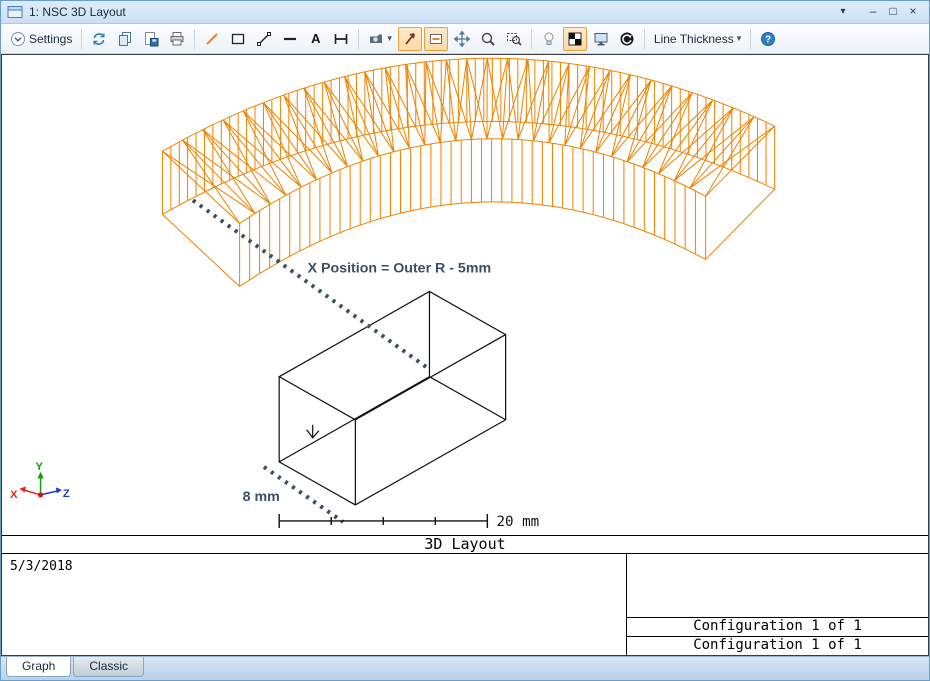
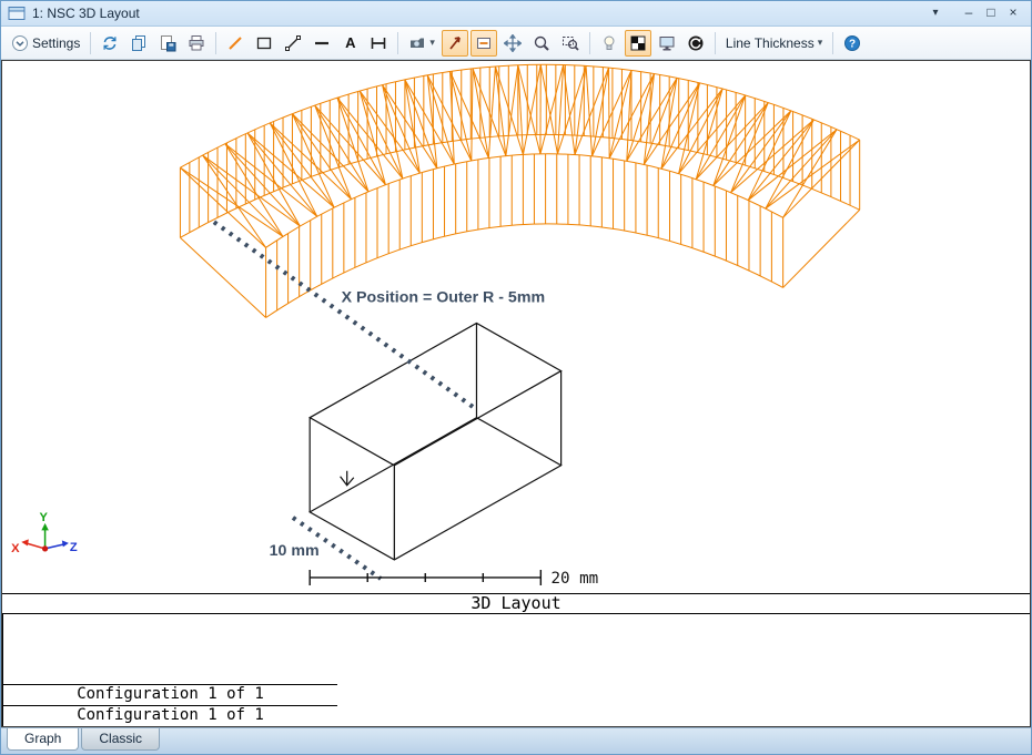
  1: NSC 3D Layout
  ▾
  –
  □
  ×
  Settings
  A
  ▾
  Line Thickness
  ▾
  ?
  X Position = Outer R - 5mm
- 8 mm
+ 10 mm
  20 mm
  X
  Y
  Z
  3D Layout
- 5/3/2018
  Configuration 1 of 1
  Configuration 1 of 1
  Graph
  Classic
